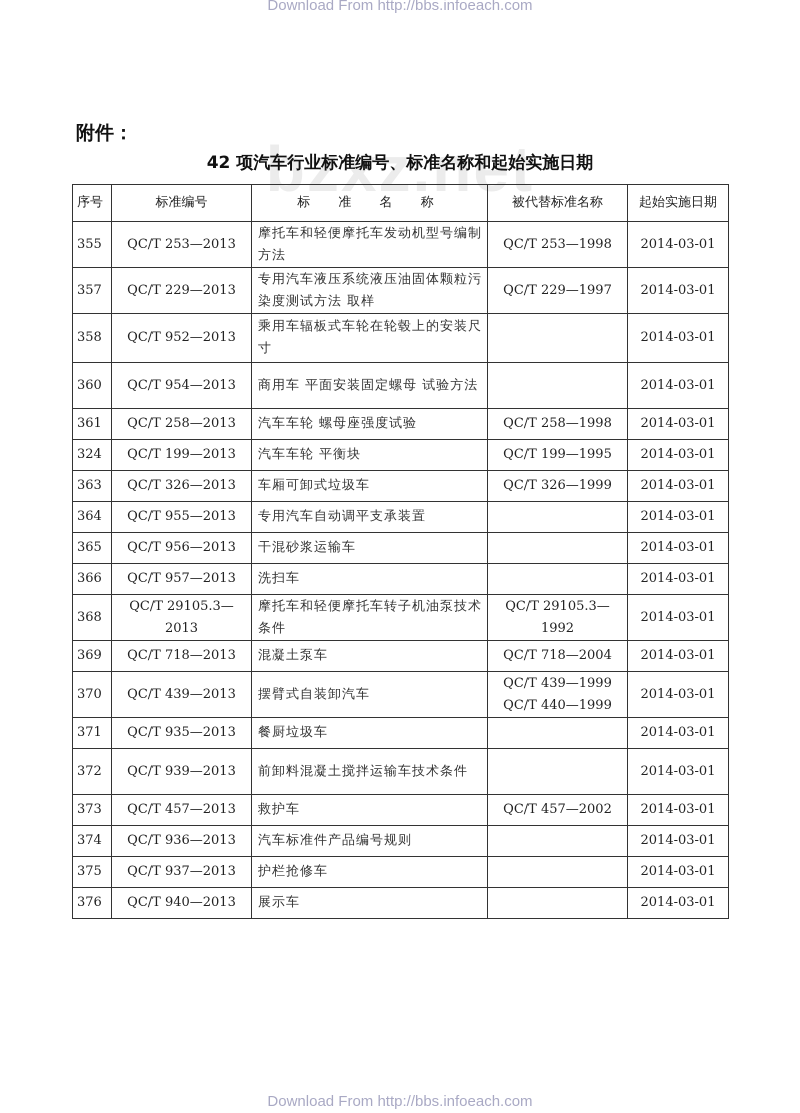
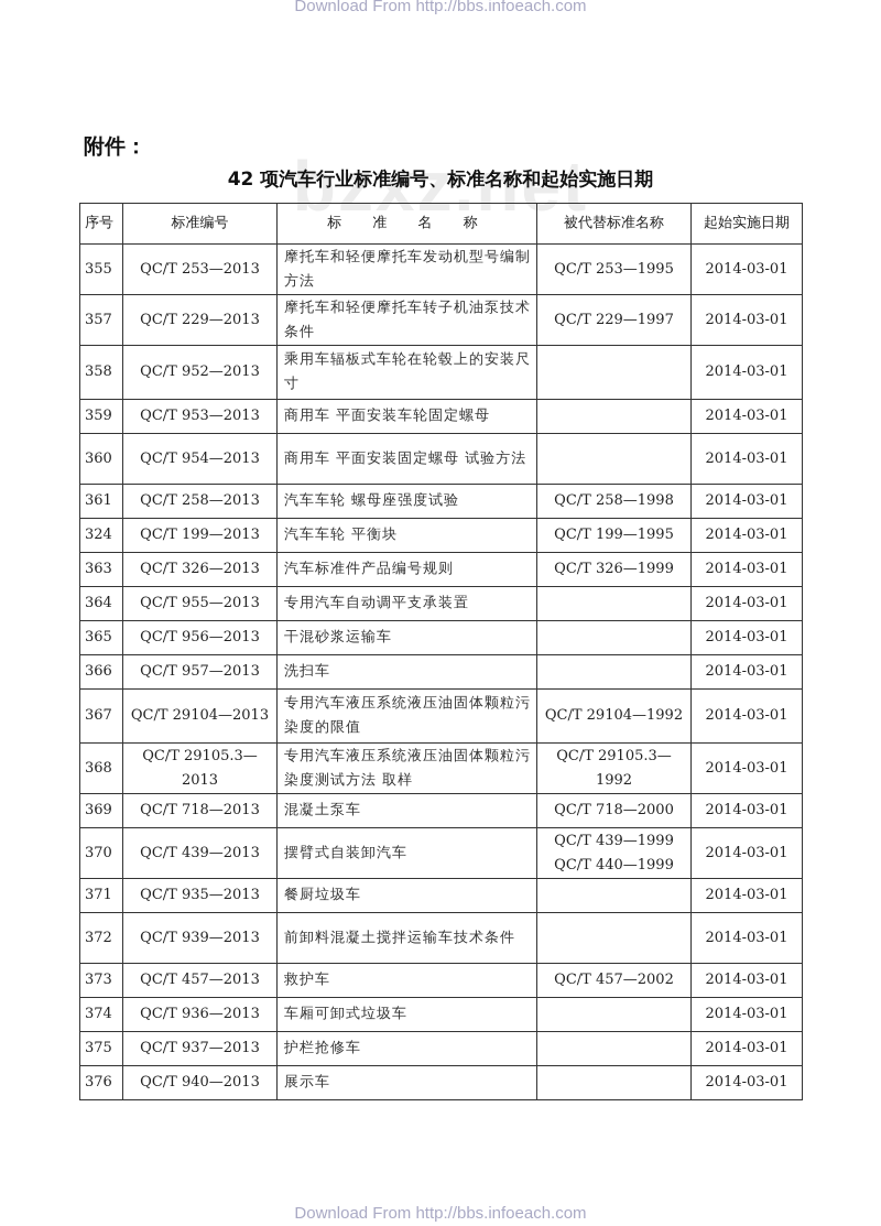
  Download From http://bbs.infoeach.com
  bzxz.net
  附件：
  42 项汽车行业标准编号、标准名称和起始实施日期
  序号	标准编号	标 准 名 称	被代替标准名称	起始实施日期
- 355	QC/T 253—2013	摩托车和轻便摩托车发动机型号编制方法	QC/T 253—1998	2014-03-01
+ 355	QC/T 253—2013	摩托车和轻便摩托车发动机型号编制方法	QC/T 253—1995	2014-03-01
- 357	QC/T 229—2013	专用汽车液压系统液压油固体颗粒污染度测试方法 取样	QC/T 229—1997	2014-03-01
+ 357	QC/T 229—2013	摩托车和轻便摩托车转子机油泵技术条件	QC/T 229—1997	2014-03-01
  358	QC/T 952—2013	乘用车辐板式车轮在轮毂上的安装尺寸		2014-03-01
+ 359	QC/T 953—2013	商用车 平面安装车轮固定螺母		2014-03-01
  360	QC/T 954—2013	商用车 平面安装固定螺母 试验方法		2014-03-01
  361	QC/T 258—2013	汽车车轮 螺母座强度试验	QC/T 258—1998	2014-03-01
  324	QC/T 199—2013	汽车车轮 平衡块	QC/T 199—1995	2014-03-01
- 363	QC/T 326—2013	车厢可卸式垃圾车	QC/T 326—1999	2014-03-01
+ 363	QC/T 326—2013	汽车标准件产品编号规则	QC/T 326—1999	2014-03-01
  364	QC/T 955—2013	专用汽车自动调平支承装置		2014-03-01
  365	QC/T 956—2013	干混砂浆运输车		2014-03-01
  366	QC/T 957—2013	洗扫车		2014-03-01
+ 367	QC/T 29104—2013	专用汽车液压系统液压油固体颗粒污染度的限值	QC/T 29104—1992	2014-03-01
- 368	QC/T 29105.3—2013	摩托车和轻便摩托车转子机油泵技术条件	QC/T 29105.3—1992	2014-03-01
+ 368	QC/T 29105.3—2013	专用汽车液压系统液压油固体颗粒污染度测试方法 取样	QC/T 29105.3—1992	2014-03-01
- 369	QC/T 718—2013	混凝土泵车	QC/T 718—2004	2014-03-01
+ 369	QC/T 718—2013	混凝土泵车	QC/T 718—2000	2014-03-01
  370	QC/T 439—2013	摆臂式自装卸汽车	QC/T 439—1999 QC/T 440—1999	2014-03-01
  371	QC/T 935—2013	餐厨垃圾车		2014-03-01
  372	QC/T 939—2013	前卸料混凝土搅拌运输车技术条件		2014-03-01
  373	QC/T 457—2013	救护车	QC/T 457—2002	2014-03-01
- 374	QC/T 936—2013	汽车标准件产品编号规则		2014-03-01
+ 374	QC/T 936—2013	车厢可卸式垃圾车		2014-03-01
  375	QC/T 937—2013	护栏抢修车		2014-03-01
  376	QC/T 940—2013	展示车		2014-03-01
  Download From http://bbs.infoeach.com
